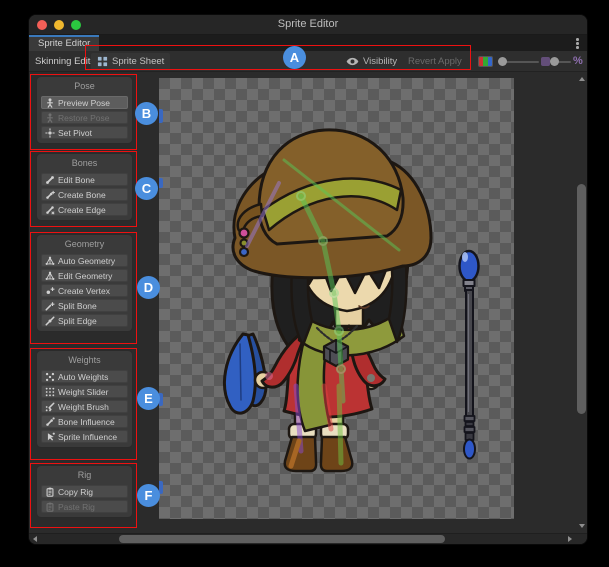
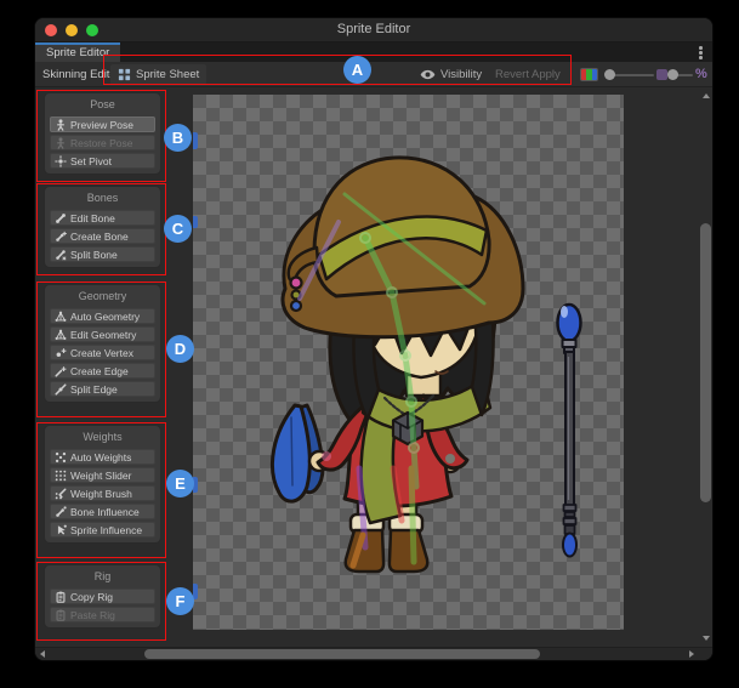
  Sprite Editor
  Sprite Editor
  Skinning Edit
  Sprite Sheet
  Visibility
  Revert
  Apply
  %
  Pose
  Preview Pose
  Restore Pose
  Set Pivot
  Bones
  Edit Bone
  Create Bone
- Create Edge
+ Split Bone
  Geometry
  Auto Geometry
  Edit Geometry
  Create Vertex
- Split Bone
+ Create Edge
  Split Edge
  Weights
  Auto Weights
  Weight Slider
  Weight Brush
  Bone Influence
  Sprite Influence
  Rig
  Copy Rig
  Paste Rig
  A
  B
  C
  D
  E
  F
